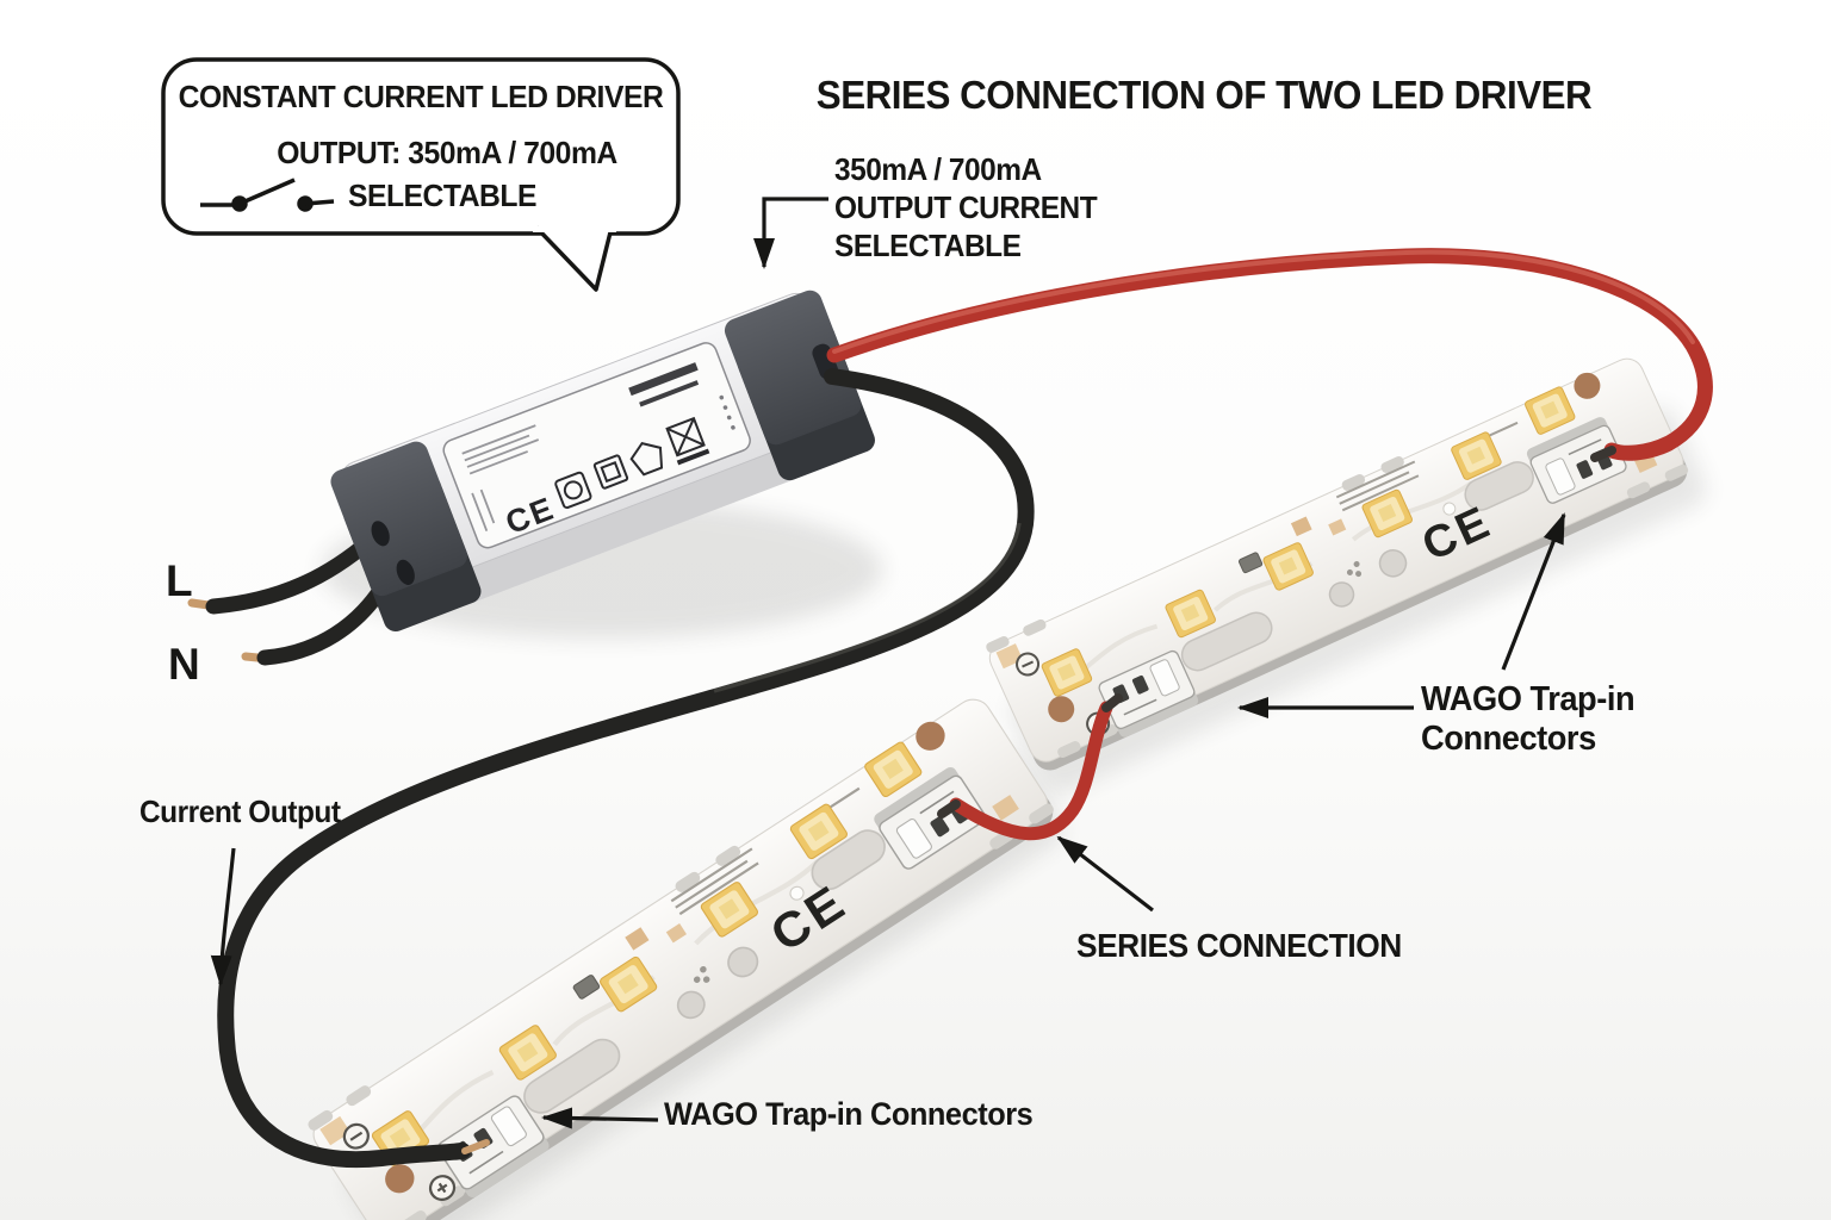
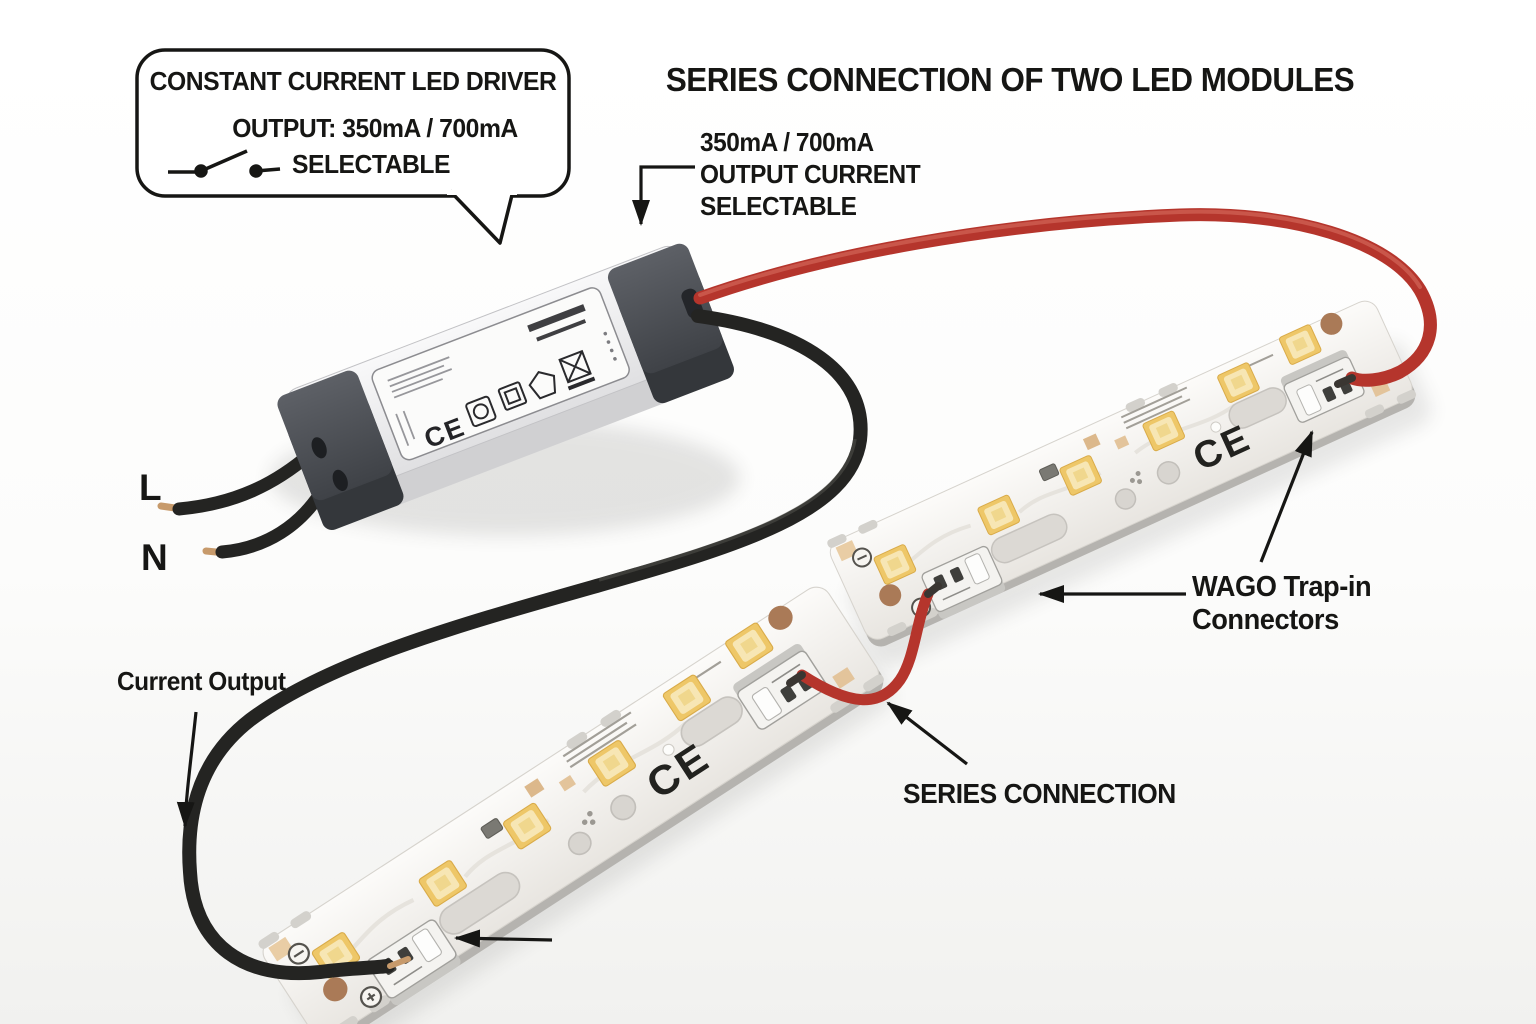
- SERIES CONNECTION OF TWO LED DRIVER
+ SERIES CONNECTION OF TWO LED MODULES
  CONSTANT CURRENT LED DRIVER
  OUTPUT: 350mA / 700mA
  SELECTABLE
  350mA / 700mA
  OUTPUT CURRENT
  SELECTABLE
  L
  N
  Current Output
  SERIES CONNECTION
  WAGO Trap-in
  Connectors
- WAGO Trap-in Connectors
